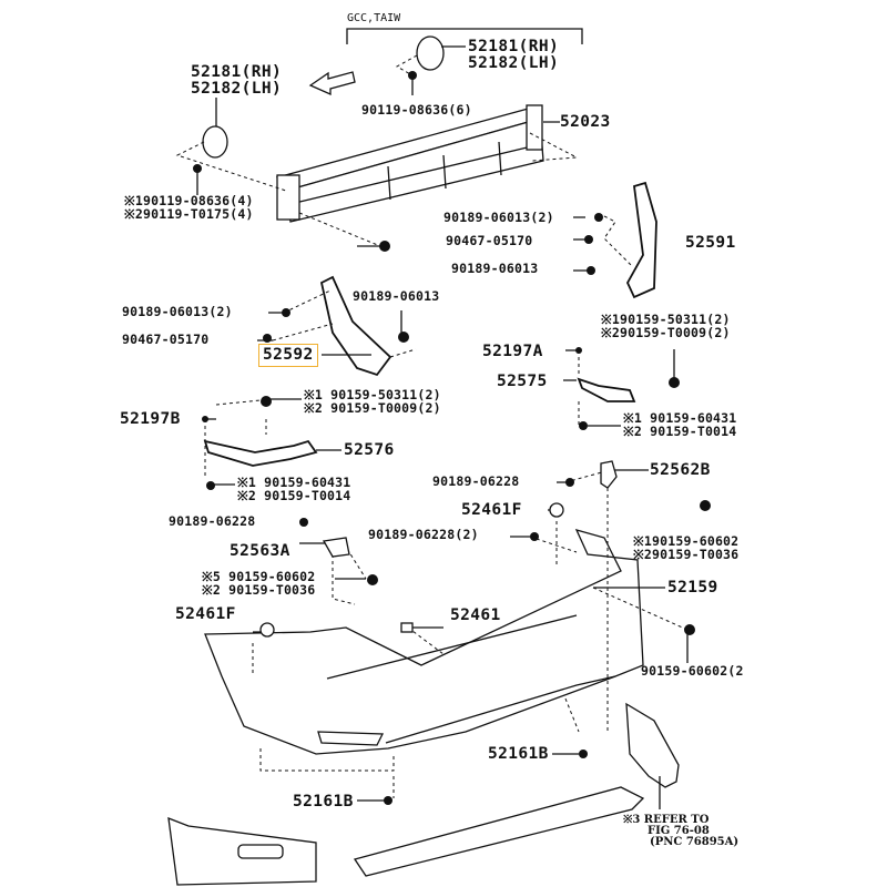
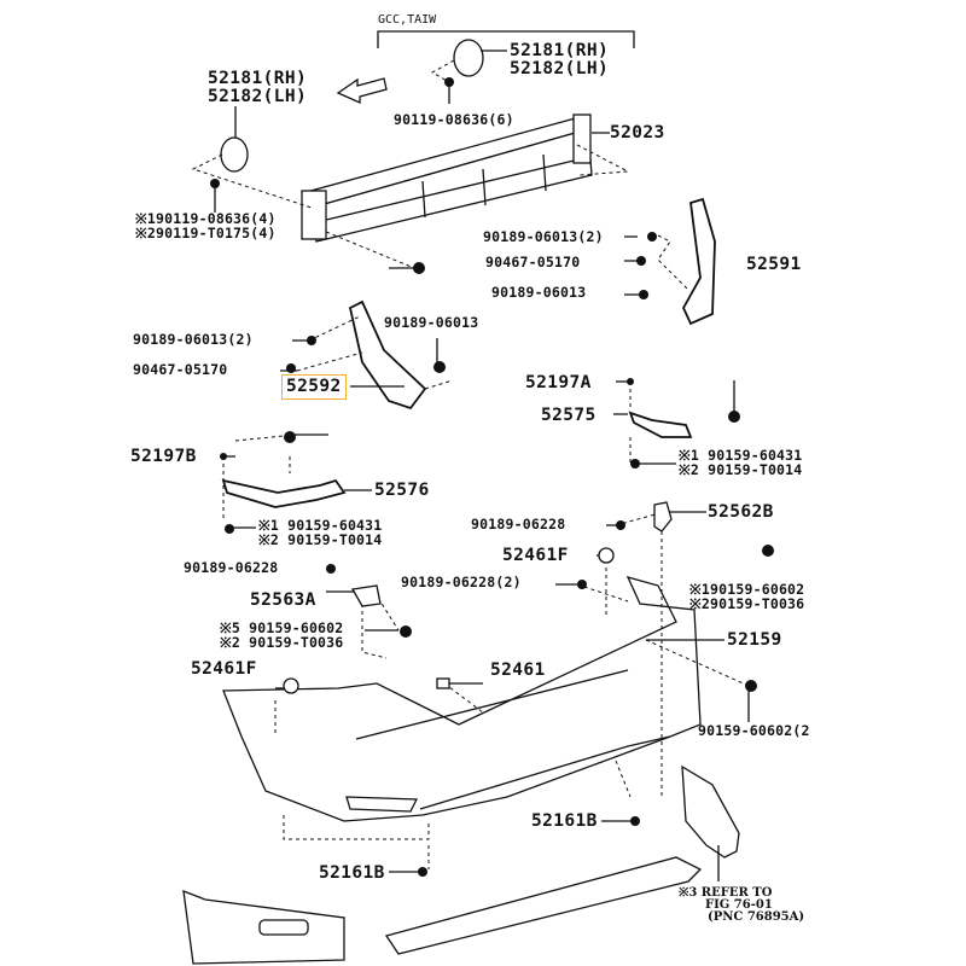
  GCC,TAIW
  52181(RH)
  52182(LH)
  52181(RH)
  52182(LH)
  90119-08636(6)
  52023
  ※190119-08636(4)
  ※290119-T0175(4)
  90189-06013(2)
  90467-05170
  52591
  90189-06013
  90189-06013(2)
  90189-06013
  90467-05170
  52592
- ※190159-50311(2)
- ※290159-T0009(2)
  52197A
  52575
- ※1 90159-50311(2)
- ※2 90159-T0009(2)
  52197B
  ※1 90159-60431
  ※2 90159-T0014
  52576
  ※1 90159-60431
  ※2 90159-T0014
  90189-06228
  52562B
  52461F
  90189-06228
  90189-06228(2)
  ※190159-60602
  ※290159-T0036
  52563A
  ※5 90159-60602
  ※2 90159-T0036
  52159
  52461F
  52461
  90159-60602(2
  52161B
  52161B
  ※3 REFER TO
- FIG 76-08
+ FIG 76-01
  (PNC 76895A)
